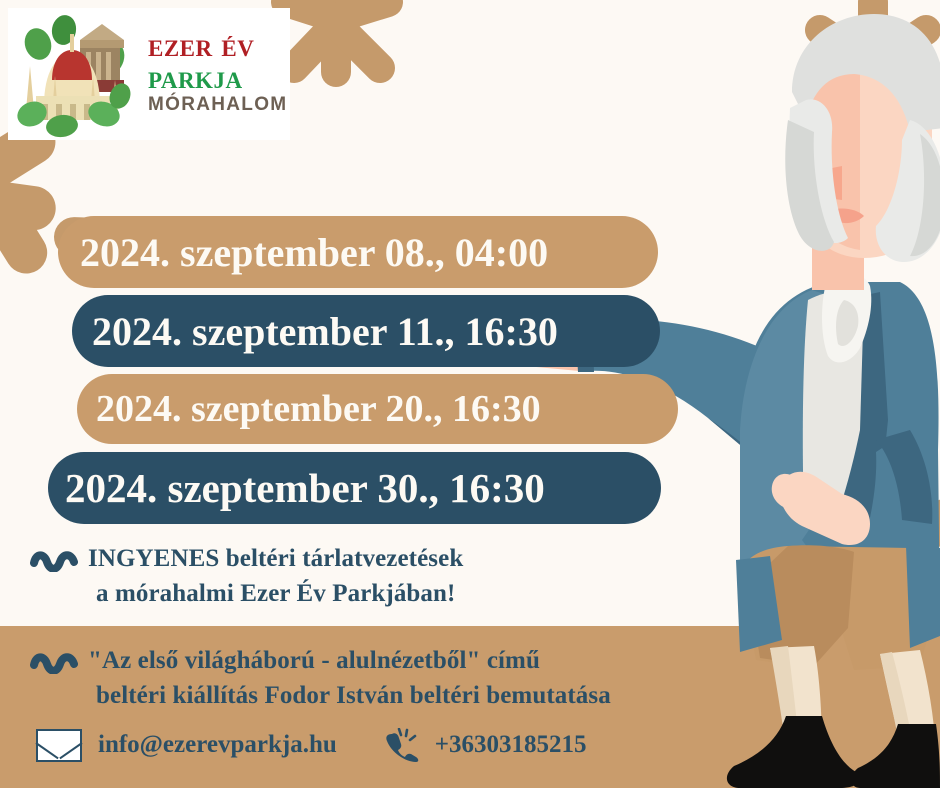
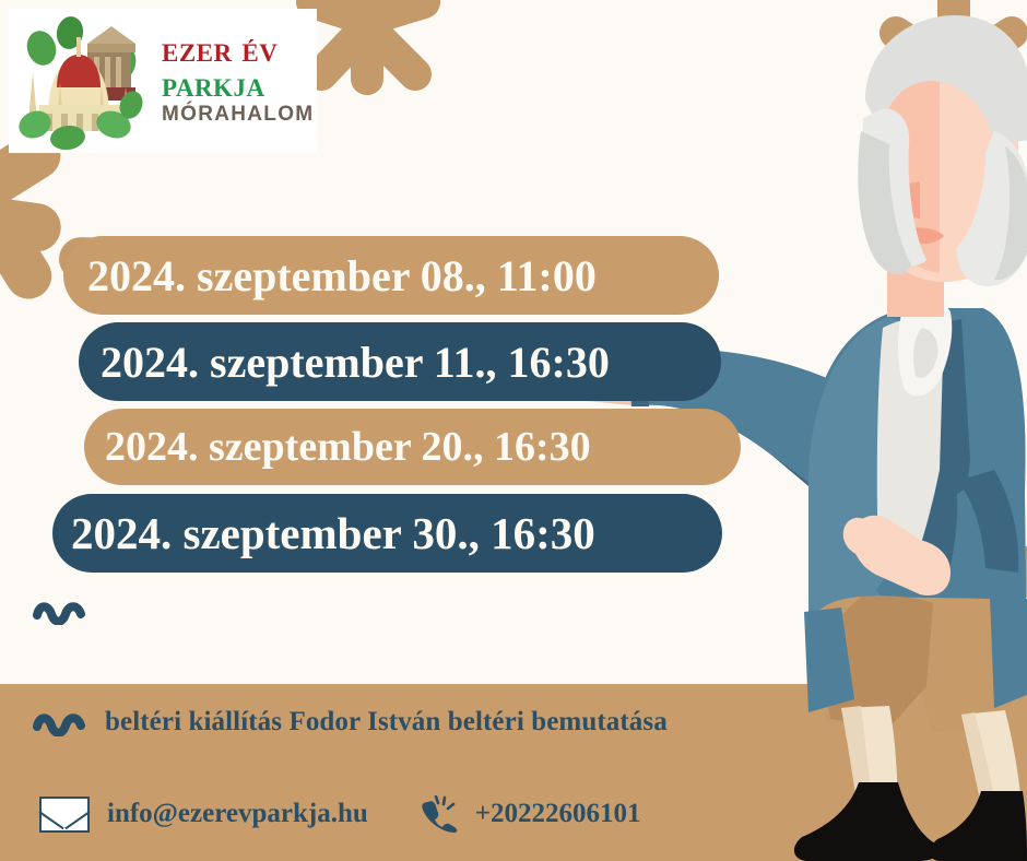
- 2024. szeptember 08., 04:00
+ 2024. szeptember 08., 11:00
  2024. szeptember 11., 16:30
  2024. szeptember 20., 16:30
  2024. szeptember 30., 16:30
- INGYENES beltéri tárlatvezetések
- a mórahalmi Ezer Év Parkjában!
- "Az első világháború - alulnézetből" című
  beltéri kiállítás Fodor István beltéri bemutatása
  info@ezerevparkja.hu
- +36303185215
+ +20222606101
  ezer év
  parkja
  MÓRAHALOM
